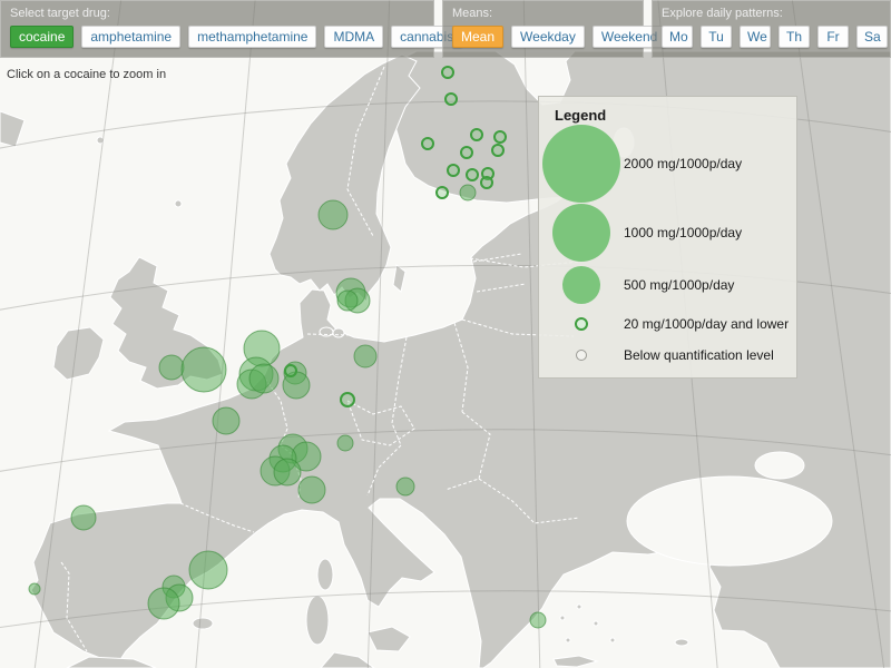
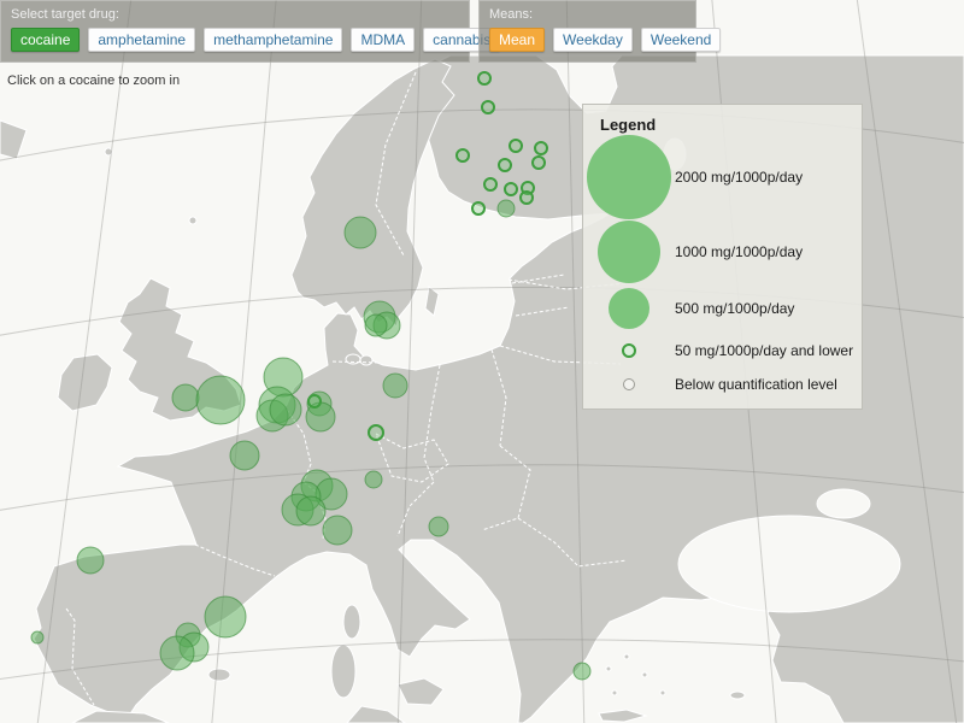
  Select target drug:
  cocaine
  amphetamine
  methamphetamine
  MDMA
  cannabis
  Means:
  Mean
  Weekday
  Weekend
- Explore daily patterns:
- Mo
- Tu
- We
- Th
- Fr
- Sa
  Click on a cocaine to zoom in
  Legend
  2000 mg/1000p/day
  1000 mg/1000p/day
  500 mg/1000p/day
- 20 mg/1000p/day and lower
+ 50 mg/1000p/day and lower
  Below quantification level
